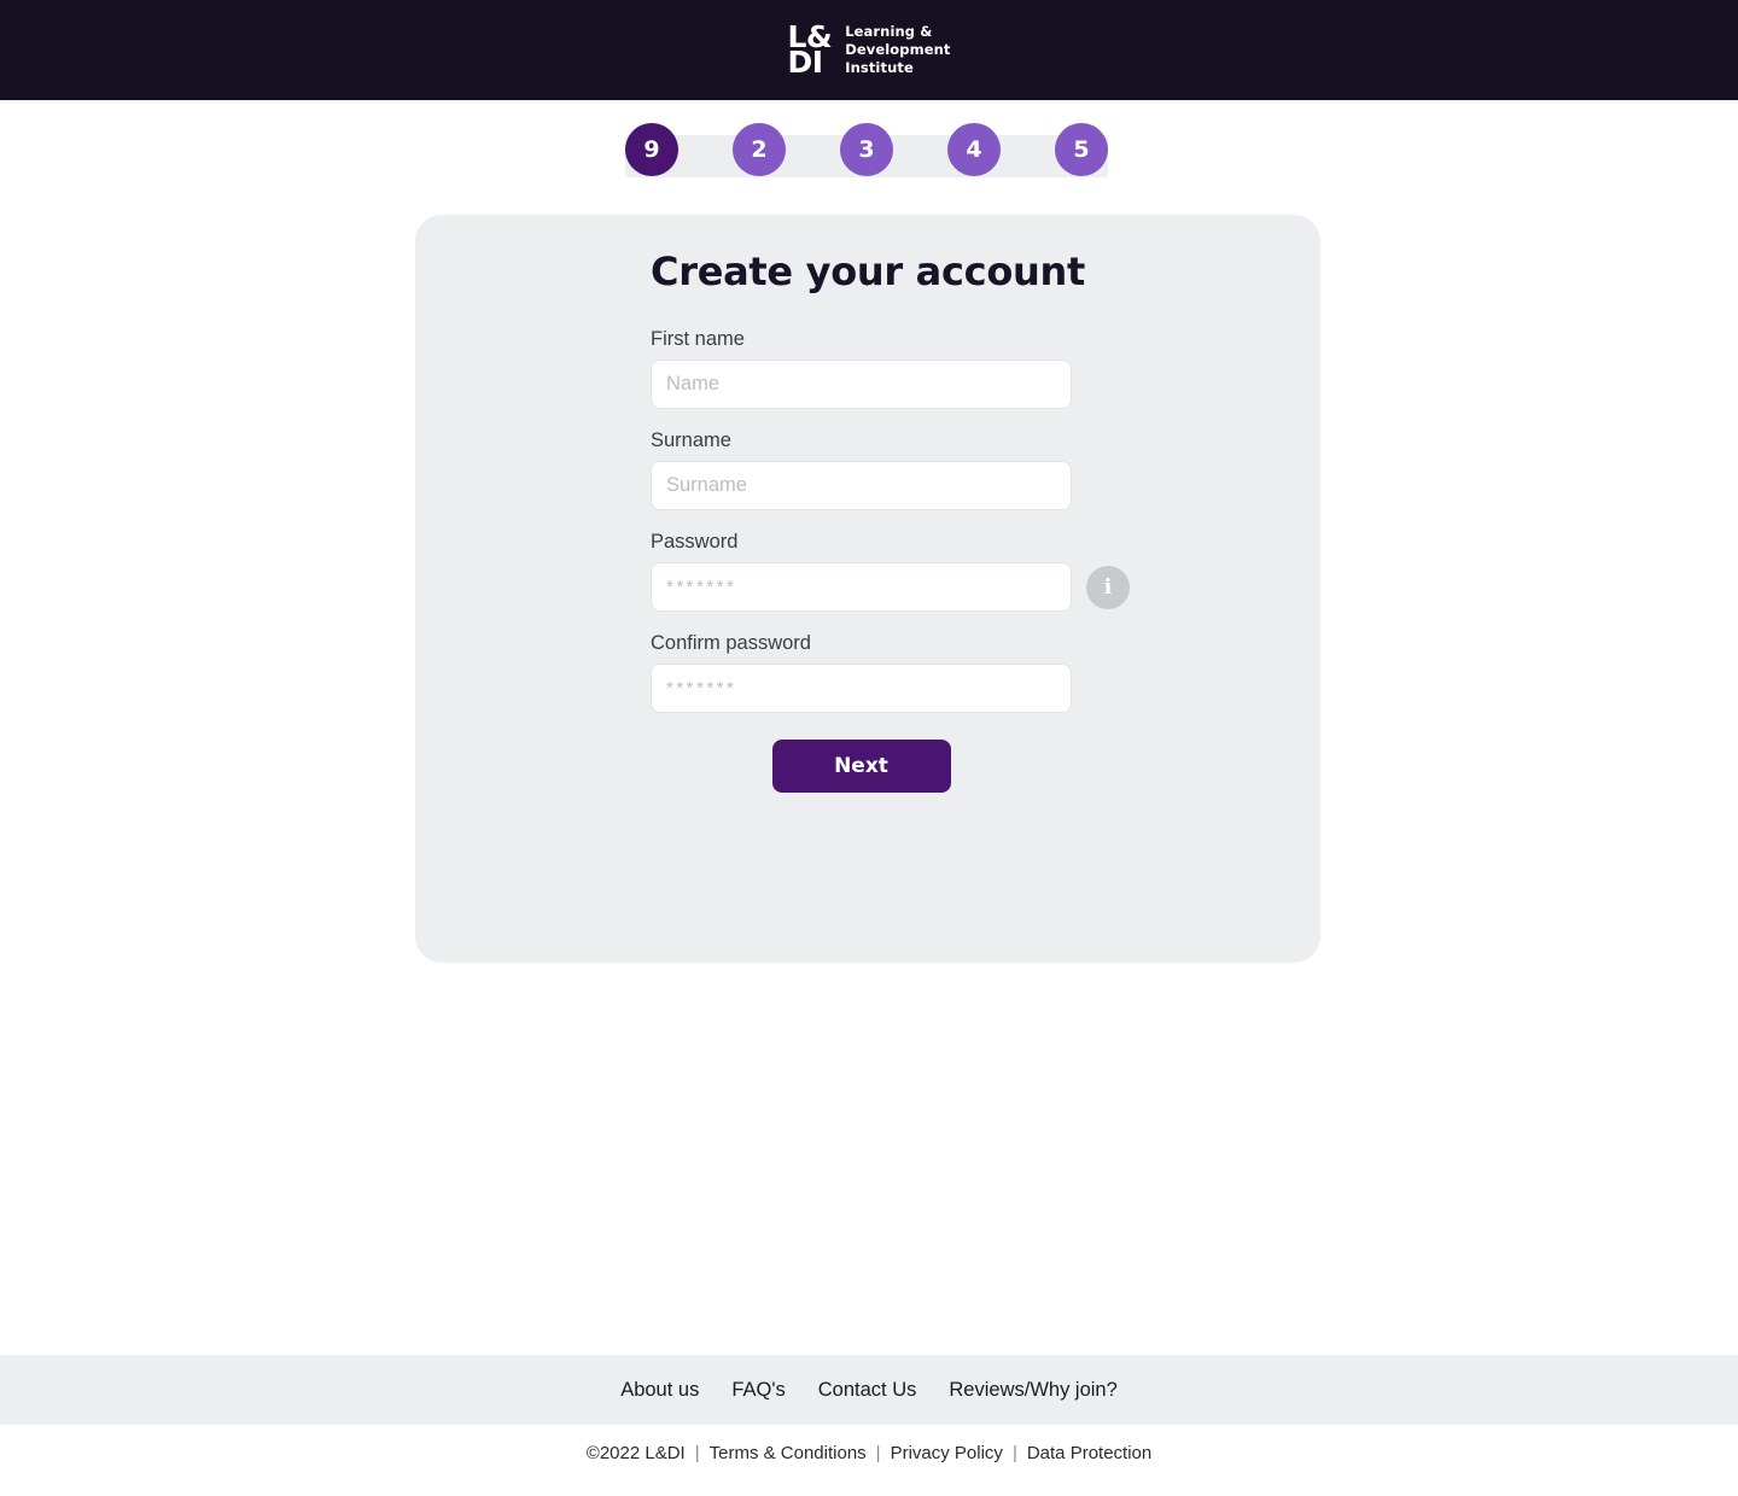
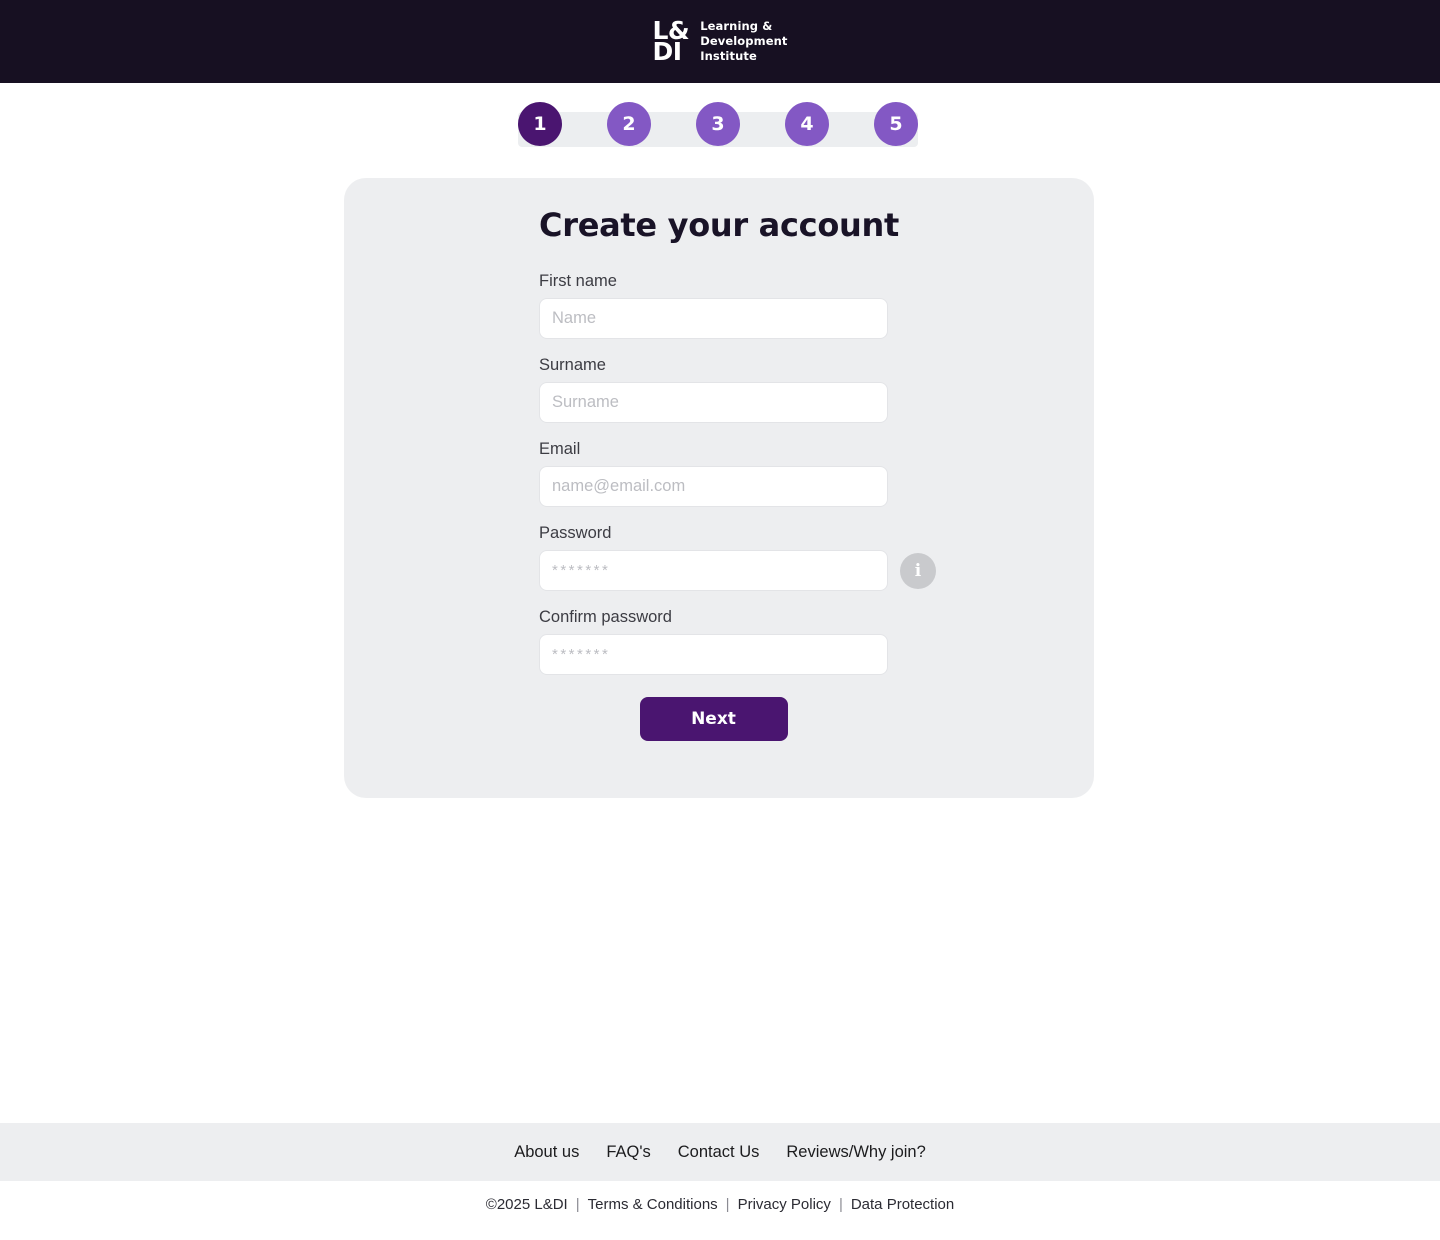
  L&
  DI
  Learning &
  Development
  Institute
- 9
+ 1
  2
  3
  4
  5
  Create your account
  First name
  Name
  Surname
  Surname
+ Email
+ name@email.com
  Password
  *******
  i
  Confirm password
  *******
  Next
  About us
  FAQ's
  Contact Us
  Reviews/Why join?
- ©2022 L&DI
+ ©2025 L&DI
  |
  Terms & Conditions
  |
  Privacy Policy
  |
  Data Protection
